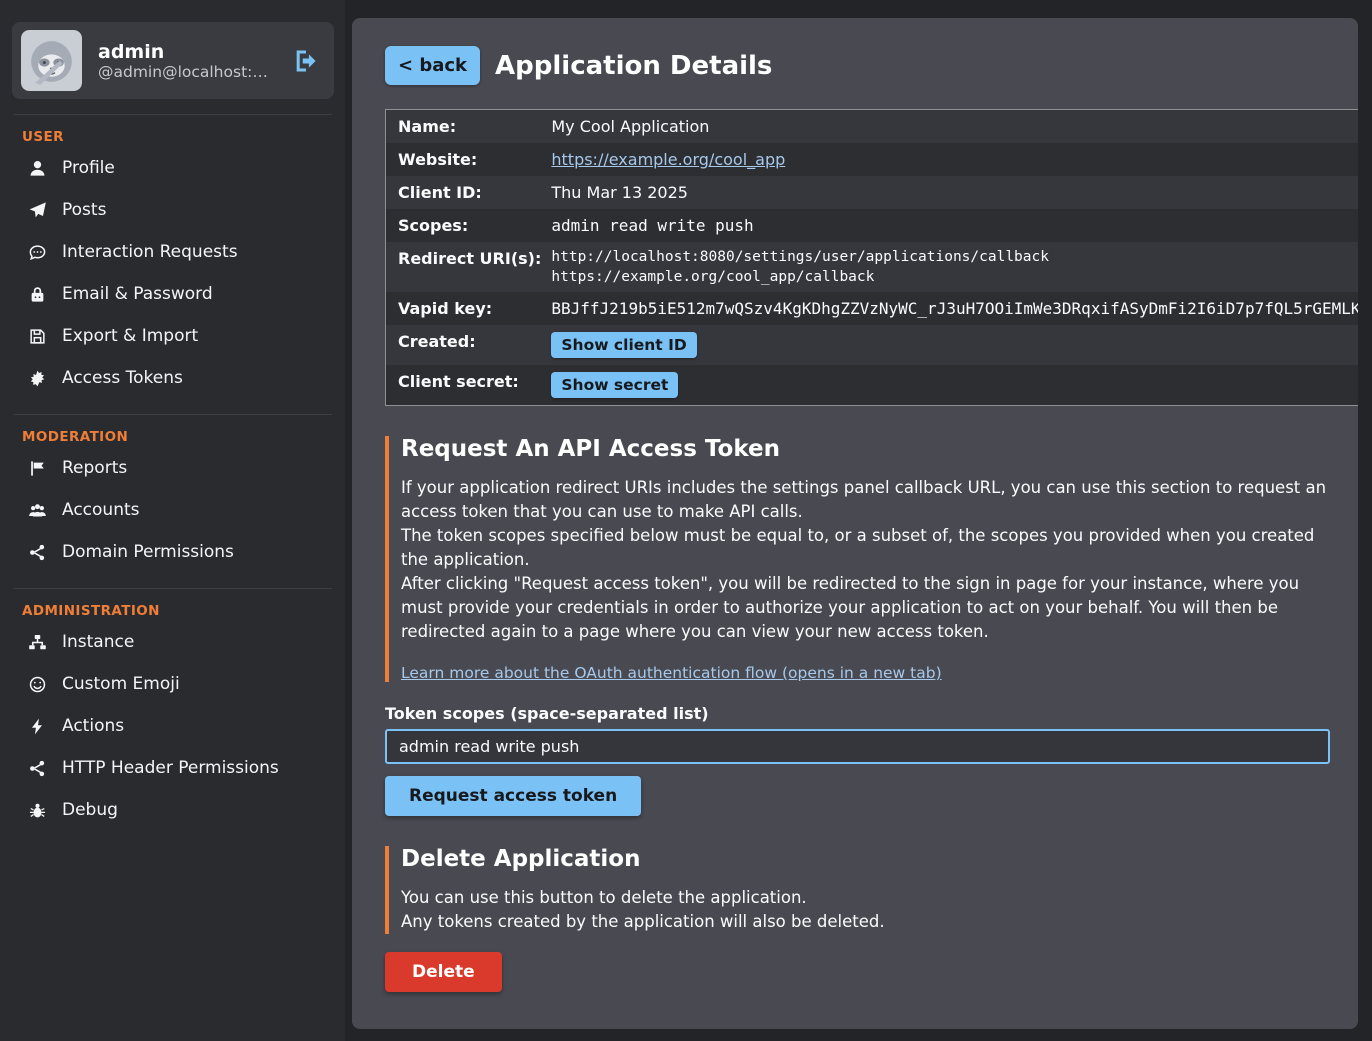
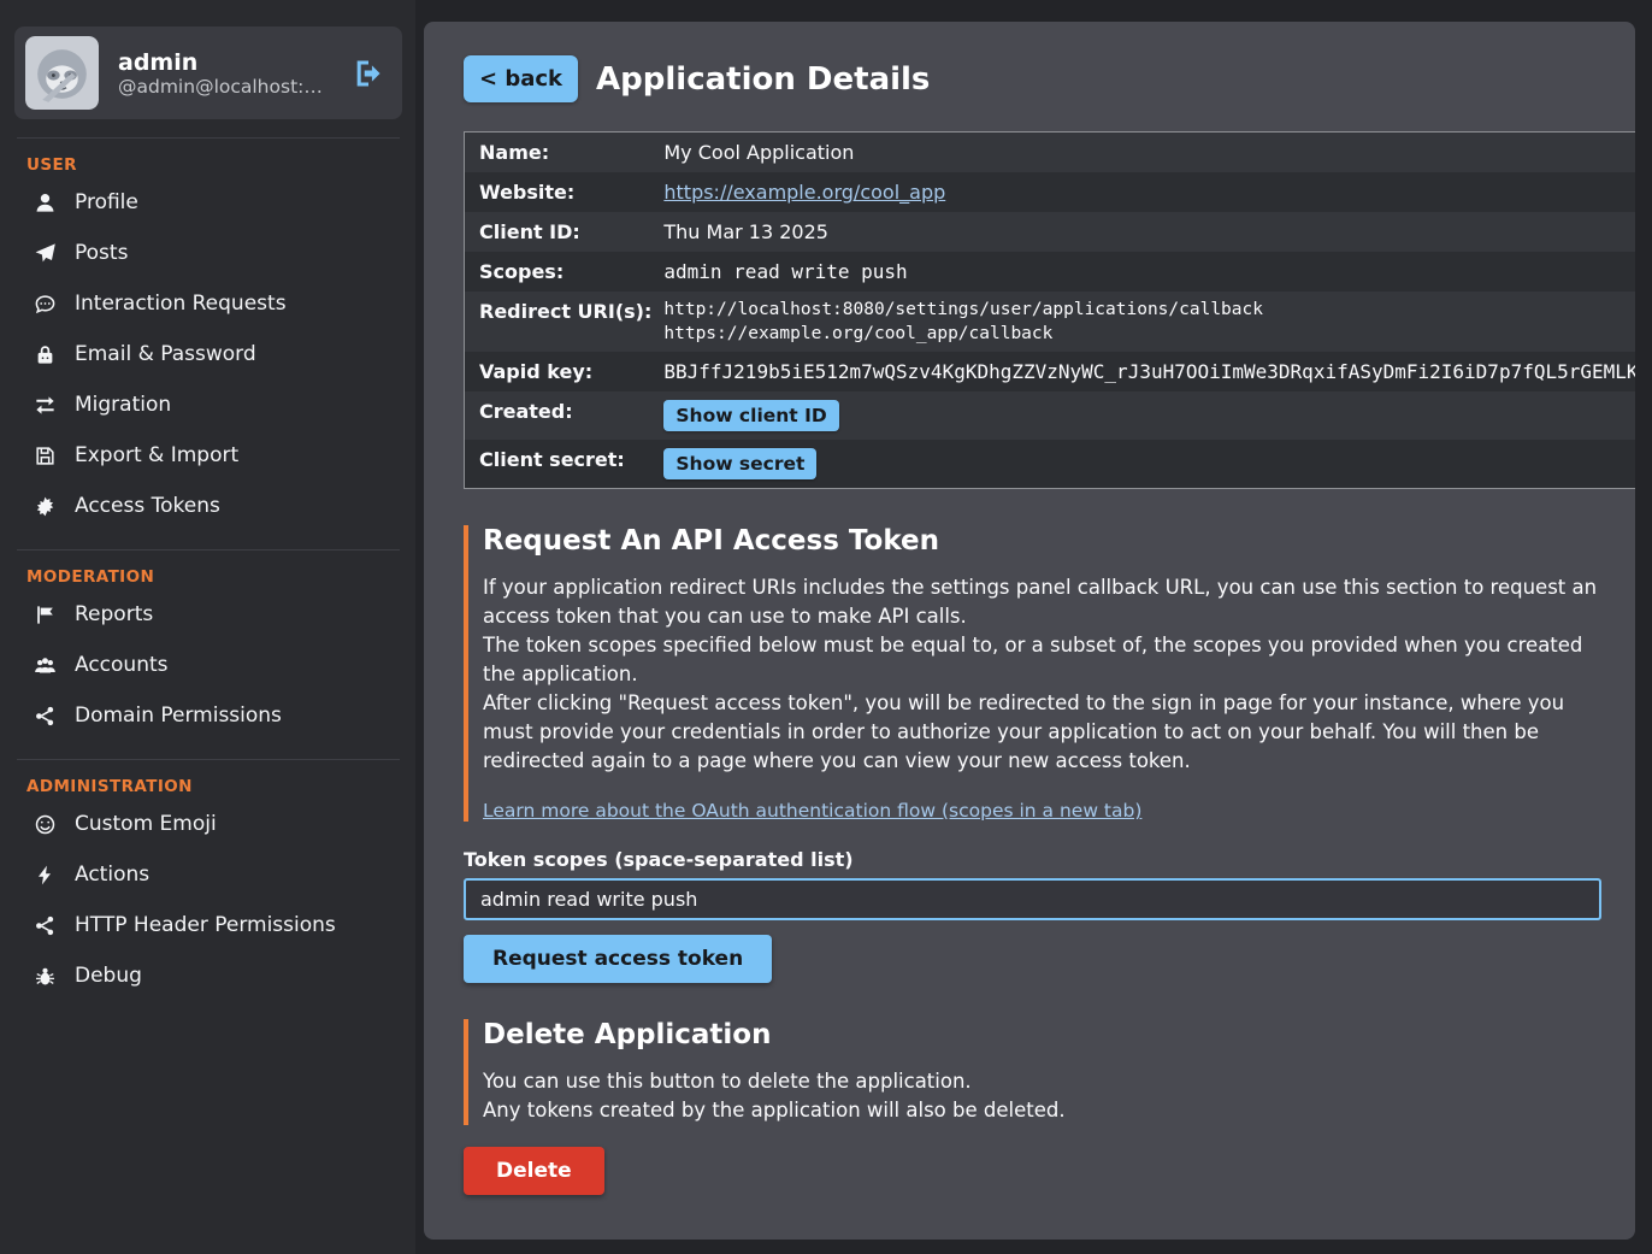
  admin
  @admin@localhost:80
  USER
  Profile
  Posts
  Interaction Requests
  Email & Password
+ Migration
  Export & Import
  Access Tokens
  MODERATION
  Reports
  Accounts
  Domain Permissions
  ADMINISTRATION
- Instance
  Custom Emoji
  Actions
  HTTP Header Permissions
  Debug
  < back
  Application Details
  Name:	My Cool Application
  Website:	https://example.org/cool_app
  Client ID:	Thu Mar 13 2025
  Scopes:	admin read write push
  Redirect URI(s):	http://localhost:8080/settings/user/applications/callback https://example.org/cool_app/callback
  Vapid key:	BBJffJ219b5iE512m7wQSzv4KgKDhgZZVzNyWC_rJ3uH7OOiImWe3DRqxifASyDmFi2I6iD7p7fQL5rGEMLK
  Created:	Show client ID
  Client secret:	Show secret
  Request An API Access Token
  If your application redirect URIs includes the settings panel callback URL, you can use this section to request an access token that you can use to make API calls.
  The token scopes specified below must be equal to, or a subset of, the scopes you provided when you created the application.
  After clicking "Request access token", you will be redirected to the sign in page for your instance, where you must provide your credentials in order to authorize your application to act on your behalf. You will then be redirected again to a page where you can view your new access token.
- Learn more about the OAuth authentication flow (opens in a new tab)
+ Learn more about the OAuth authentication flow (scopes in a new tab)
  Token scopes (space-separated list)
  admin read write push
  Request access token
  Delete Application
  You can use this button to delete the application.
  Any tokens created by the application will also be deleted.
  Delete
